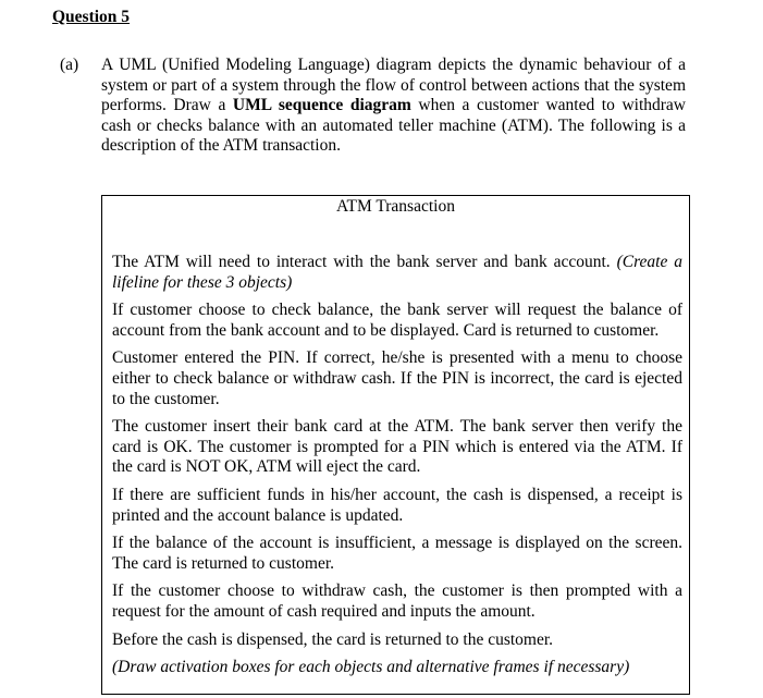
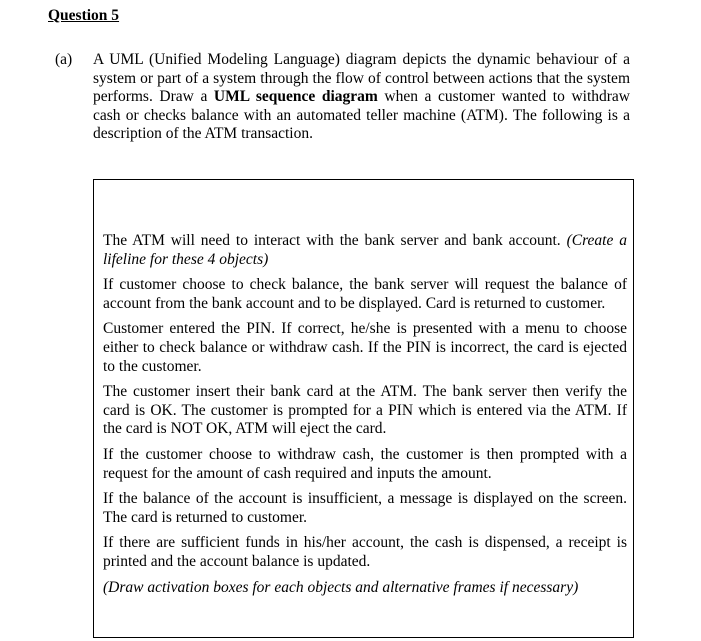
  Question 5
  (a)
  A UML (Unified Modeling Language) diagram depicts the dynamic behaviour of a system or part of a system through the flow of control between actions that the system performs. Draw a UML sequence diagram when a customer wanted to withdraw cash or checks balance with an automated teller machine (ATM). The following is a description of the ATM transaction.
- ATM Transaction
- The ATM will need to interact with the bank server and bank account. (Create a lifeline for these 3 objects)
+ The ATM will need to interact with the bank server and bank account. (Create a lifeline for these 4 objects)
  If customer choose to check balance, the bank server will request the balance of account from the bank account and to be displayed. Card is returned to customer.
  Customer entered the PIN. If correct, he/she is presented with a menu to choose either to check balance or withdraw cash. If the PIN is incorrect, the card is ejected to the customer.
  The customer insert their bank card at the ATM. The bank server then verify the card is OK. The customer is prompted for a PIN which is entered via the ATM. If the card is NOT OK, ATM will eject the card.
- If there are sufficient funds in his/her account, the cash is dispensed, a receipt is printed and the account balance is updated.
+ If the customer choose to withdraw cash, the customer is then prompted with a request for the amount of cash required and inputs the amount.
  If the balance of the account is insufficient, a message is displayed on the screen. The card is returned to customer.
- If the customer choose to withdraw cash, the customer is then prompted with a request for the amount of cash required and inputs the amount.
+ If there are sufficient funds in his/her account, the cash is dispensed, a receipt is printed and the account balance is updated.
- Before the cash is dispensed, the card is returned to the customer.
  (Draw activation boxes for each objects and alternative frames if necessary)
